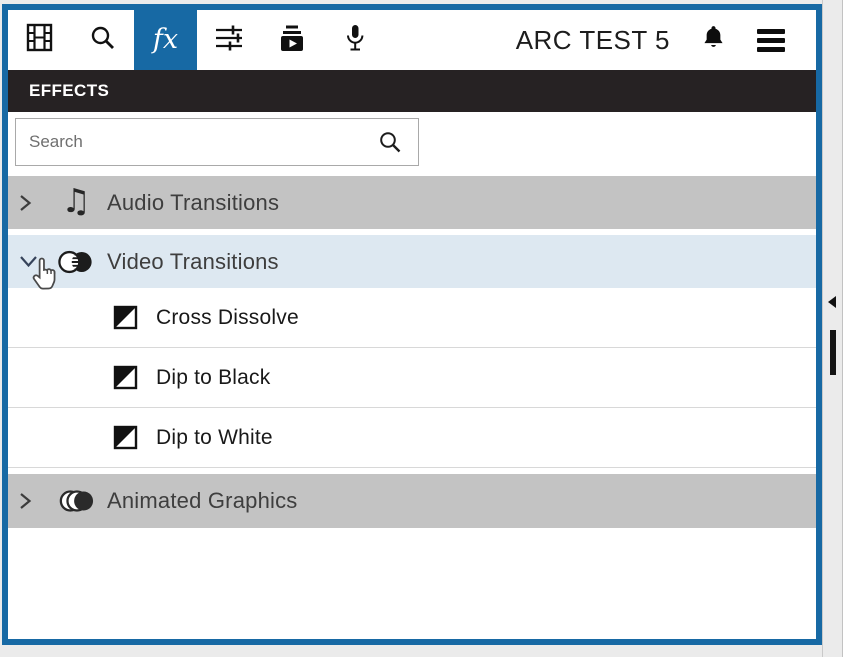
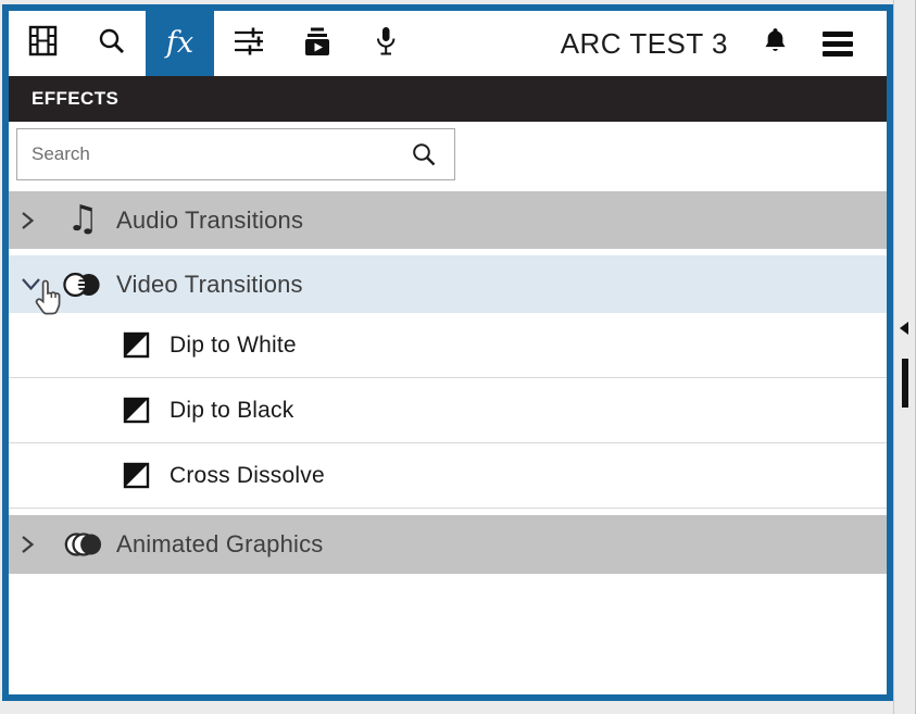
  fx
- ARC TEST 5
+ ARC TEST 3
  EFFECTS
  Search
  ♫
  Audio Transitions
  Video Transitions
- Cross Dissolve
+ Dip to White
  Dip to Black
- Dip to White
+ Cross Dissolve
  Animated Graphics
